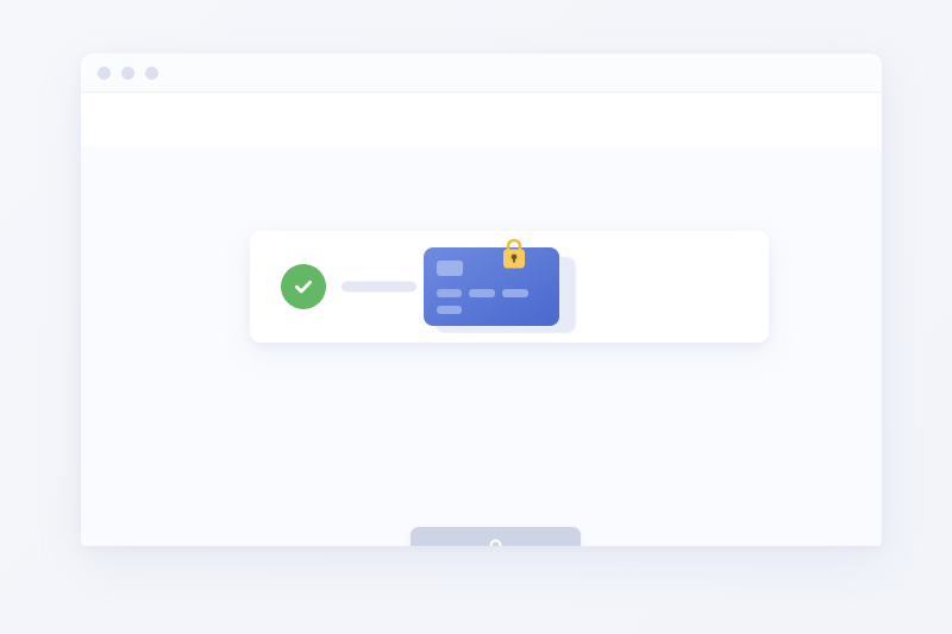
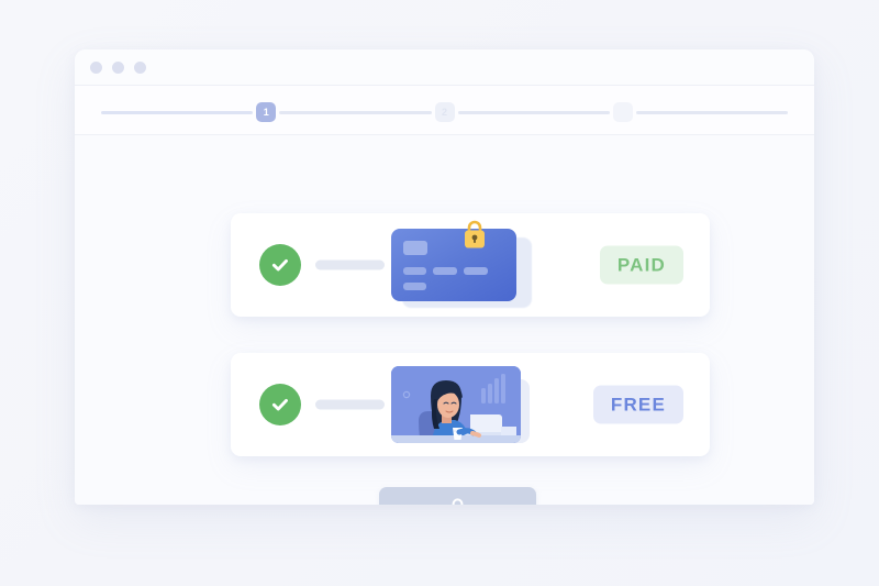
+ 1
+ PAID
+ FREE
